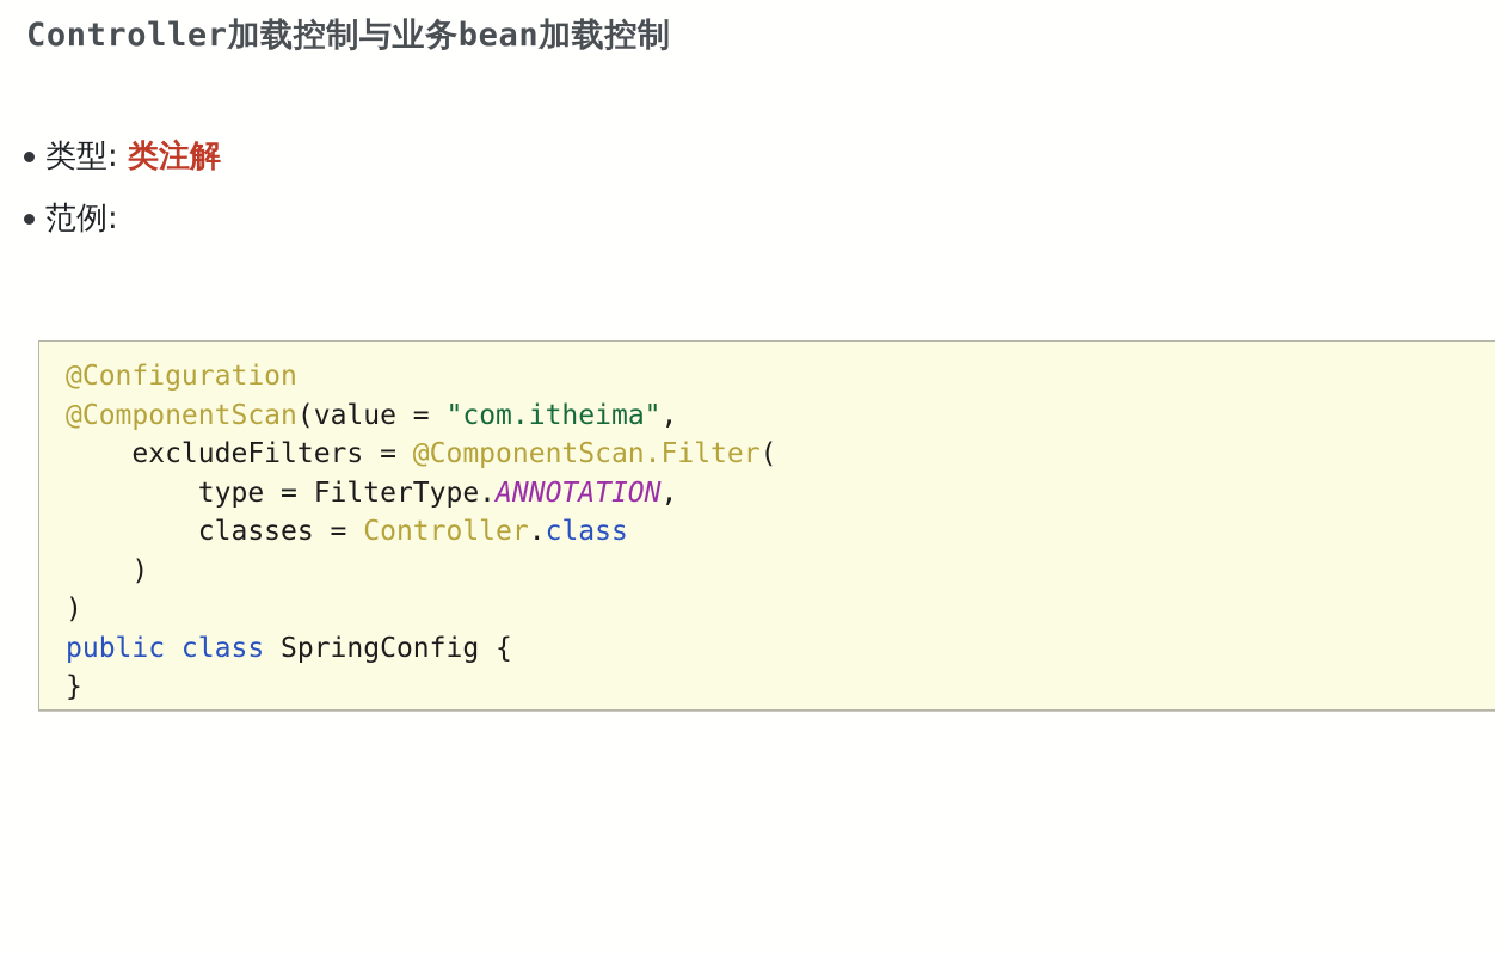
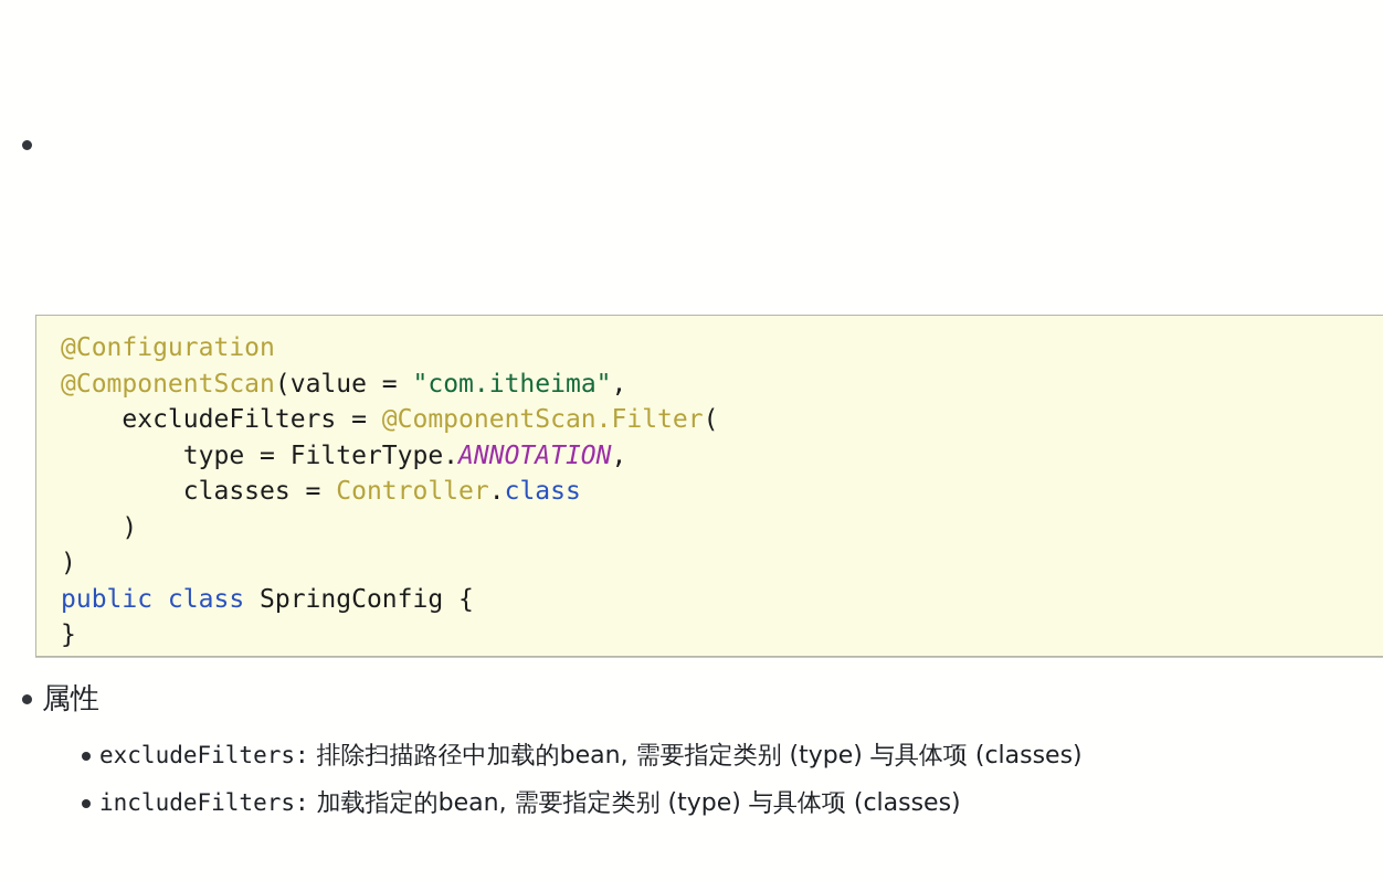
- Controller加载控制与业务bean加载控制
- 类型: 类注解
- 范例:
  @Configuration @ComponentScan(value = "com.itheima", excludeFilters = @ComponentScan.Filter( type = FilterType.ANNOTATION, classes = Controller.class ) ) public class SpringConfig { }
+ 属性
+ excludeFilters: 排除扫描路径中加载的bean, 需要指定类别 (type) 与具体项 (classes)
+ includeFilters: 加载指定的bean, 需要指定类别 (type) 与具体项 (classes)
